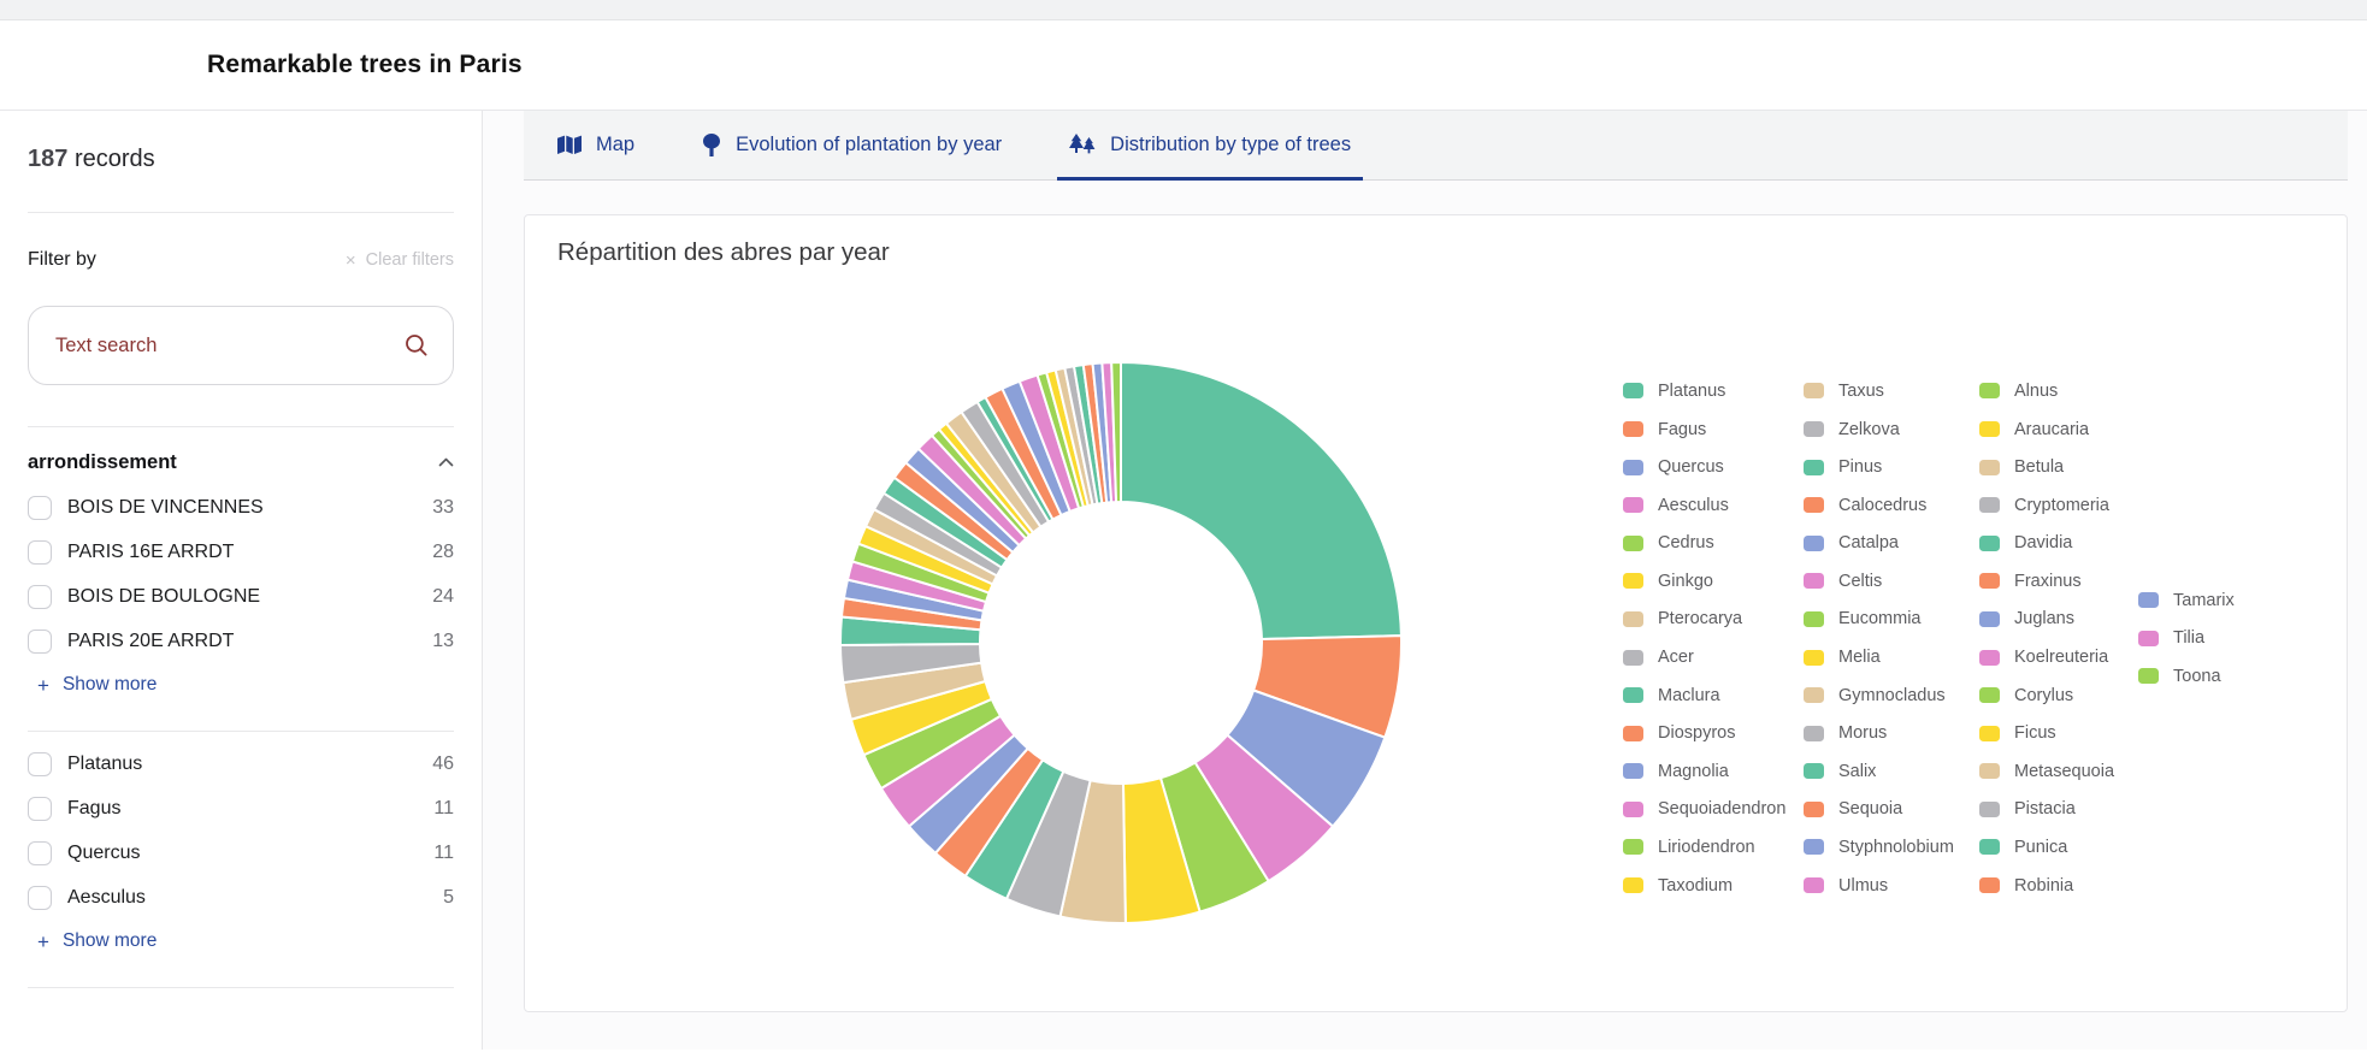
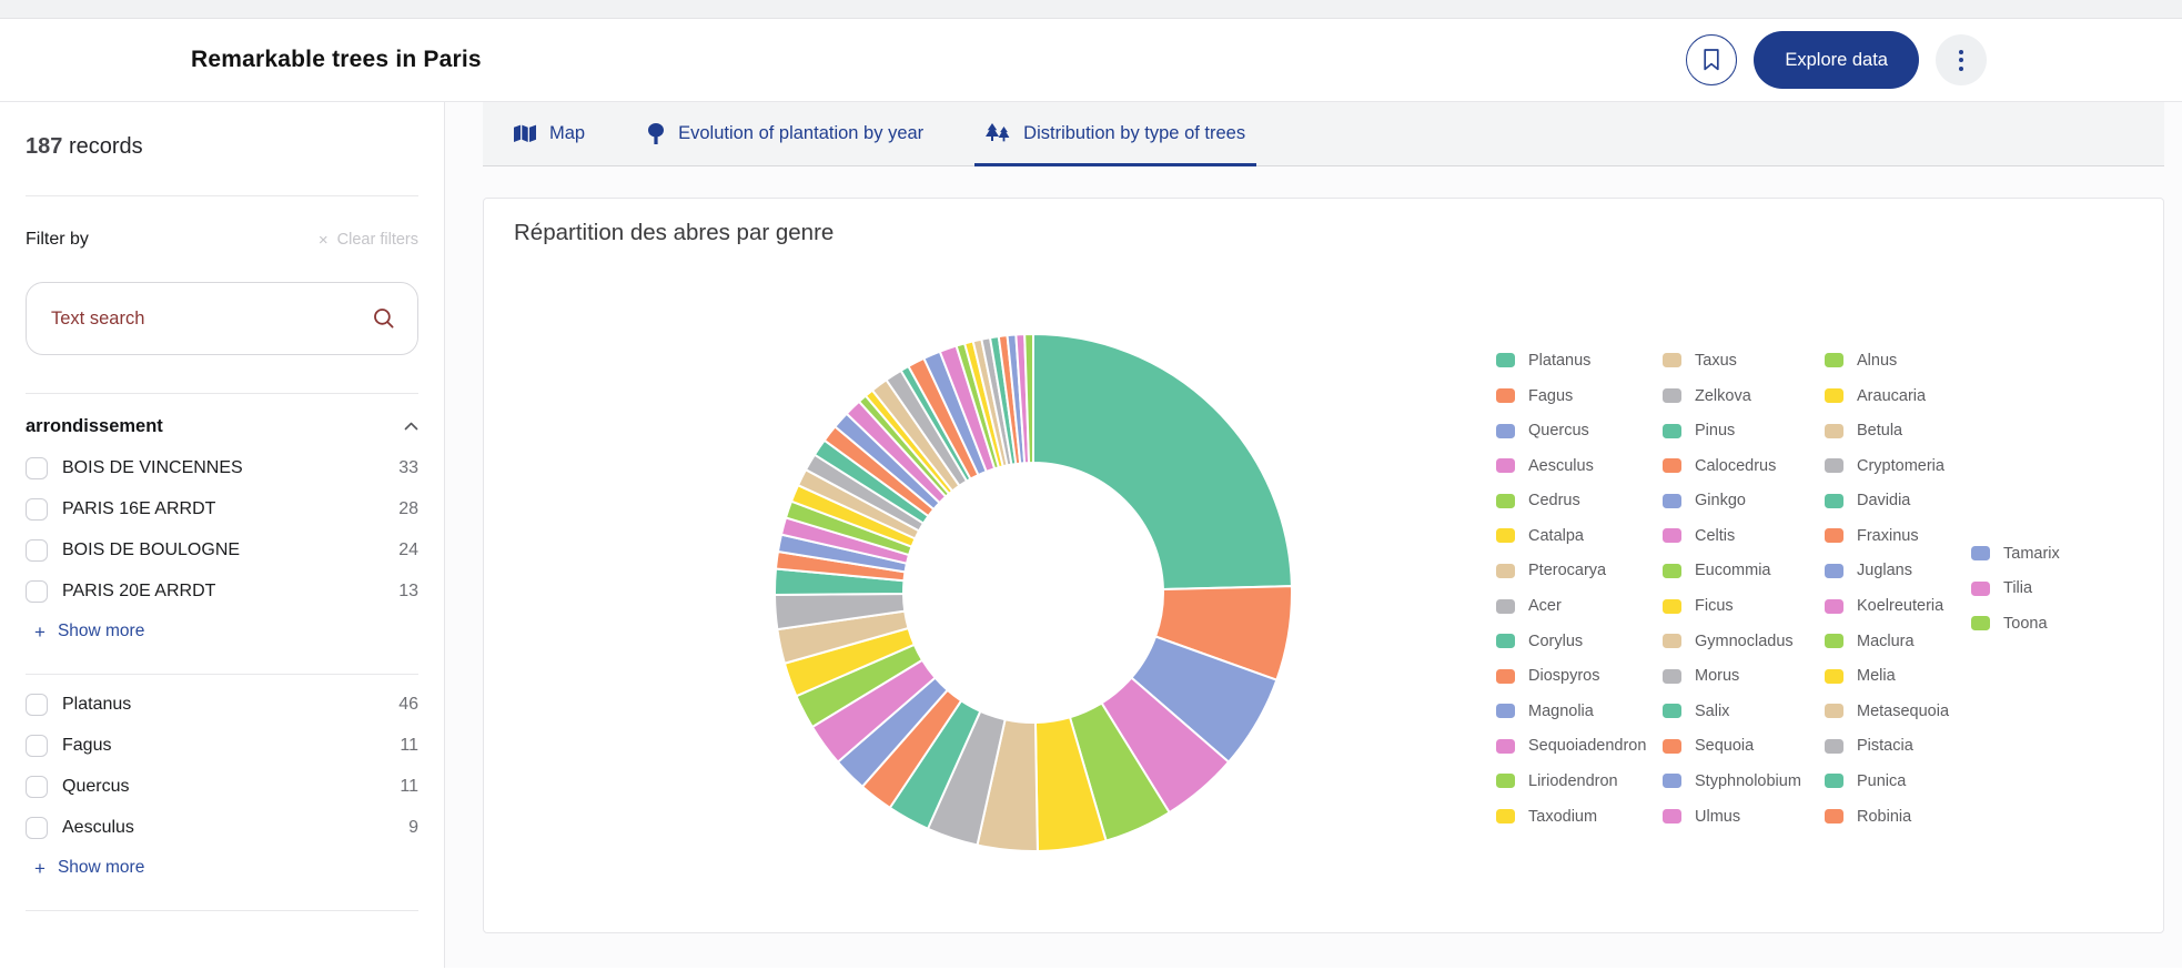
  Remarkable trees in Paris
+ Explore data
  187 records
  Filter by
  ×
  Clear filters
  Text search
  arrondissement
  BOIS DE VINCENNES
  33
  PARIS 16E ARRDT
  28
  BOIS DE BOULOGNE
  24
  PARIS 20E ARRDT
  13
  +
  Show more
  Platanus
  46
  Fagus
  11
  Quercus
  11
  Aesculus
- 5
+ 9
  +
  Show more
  Map
  Evolution of plantation by year
  Distribution by type of trees
- Répartition des abres par year
+ Répartition des abres par genre
  Platanus
  Fagus
  Quercus
  Aesculus
  Cedrus
- Ginkgo
+ Catalpa
  Pterocarya
  Acer
- Maclura
+ Corylus
  Diospyros
  Magnolia
  Sequoiadendron
  Liriodendron
  Taxodium
  Taxus
  Zelkova
  Pinus
  Calocedrus
- Catalpa
+ Ginkgo
  Celtis
  Eucommia
- Melia
+ Ficus
  Gymnocladus
  Morus
  Salix
  Sequoia
  Styphnolobium
  Ulmus
  Alnus
  Araucaria
  Betula
  Cryptomeria
  Davidia
  Fraxinus
  Juglans
  Koelreuteria
- Corylus
+ Maclura
- Ficus
+ Melia
  Metasequoia
  Pistacia
  Punica
  Robinia
  Tamarix
  Tilia
  Toona
